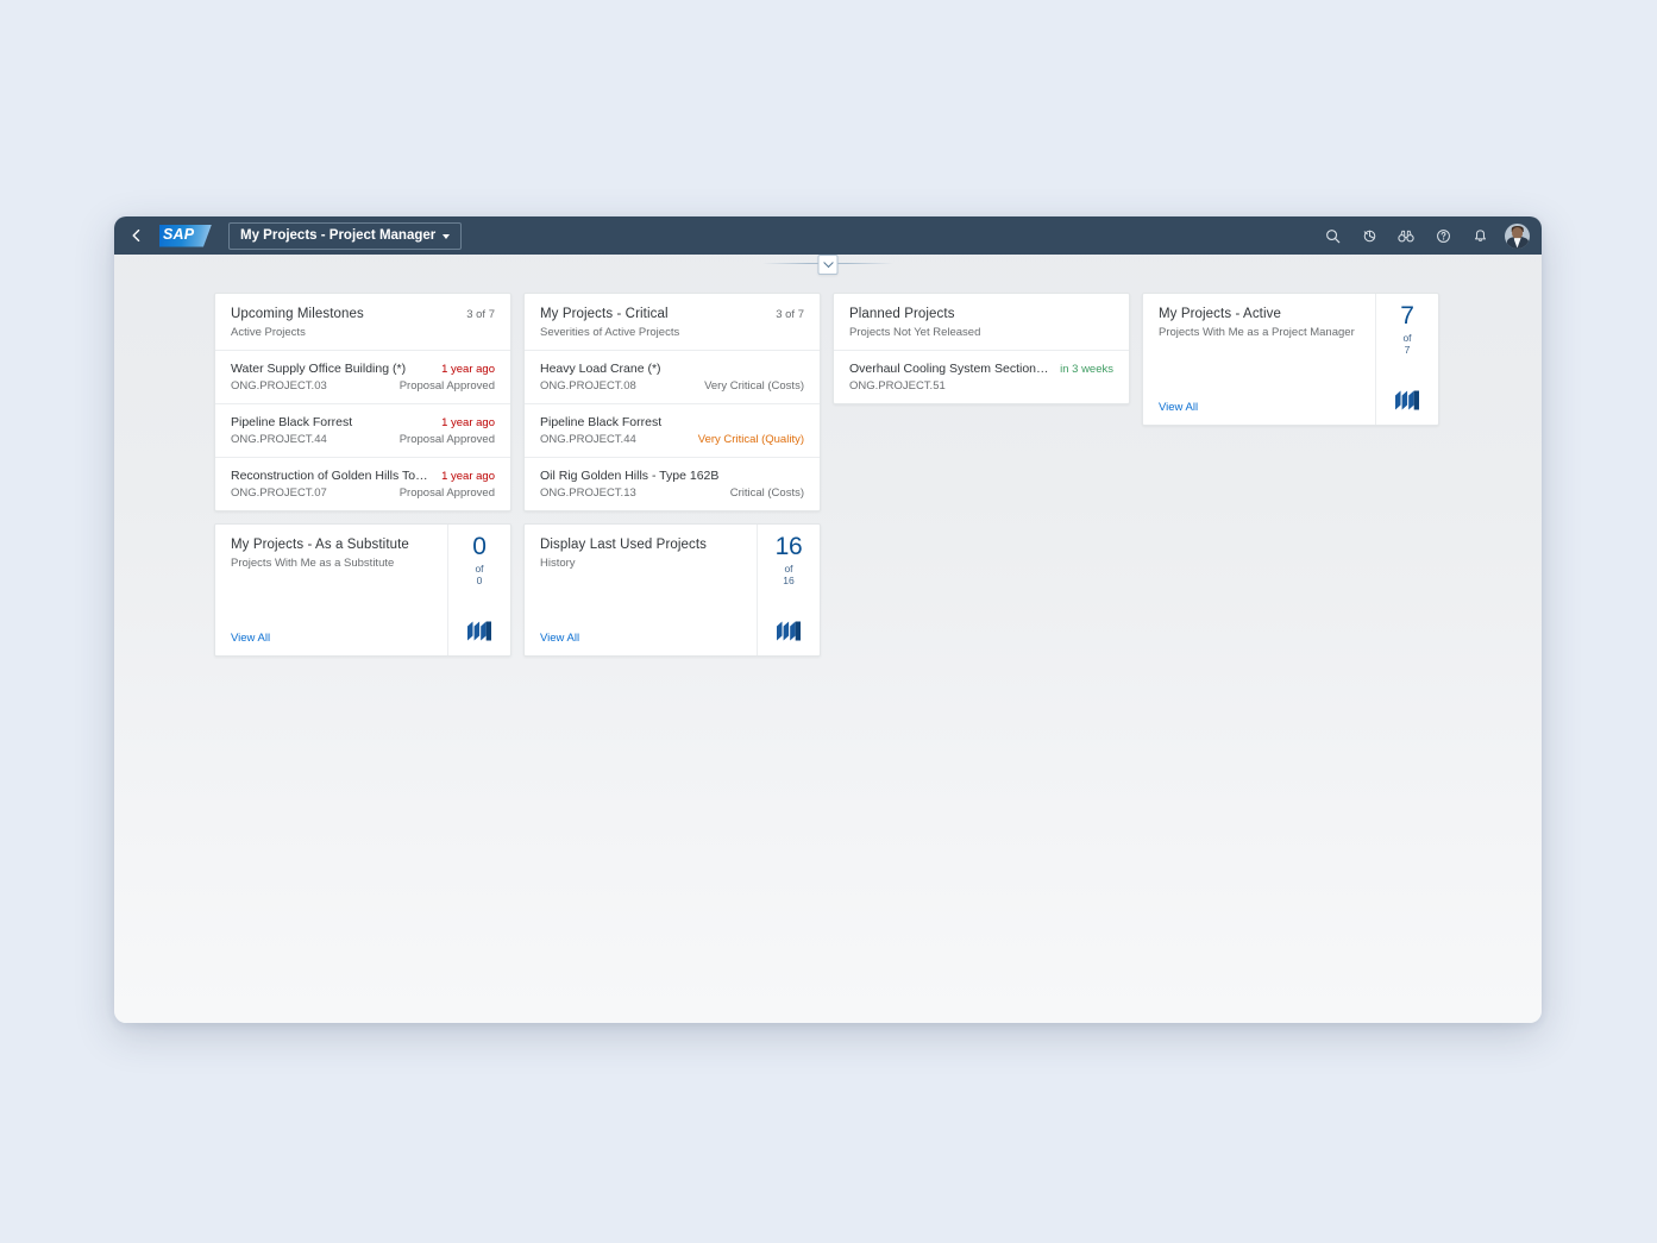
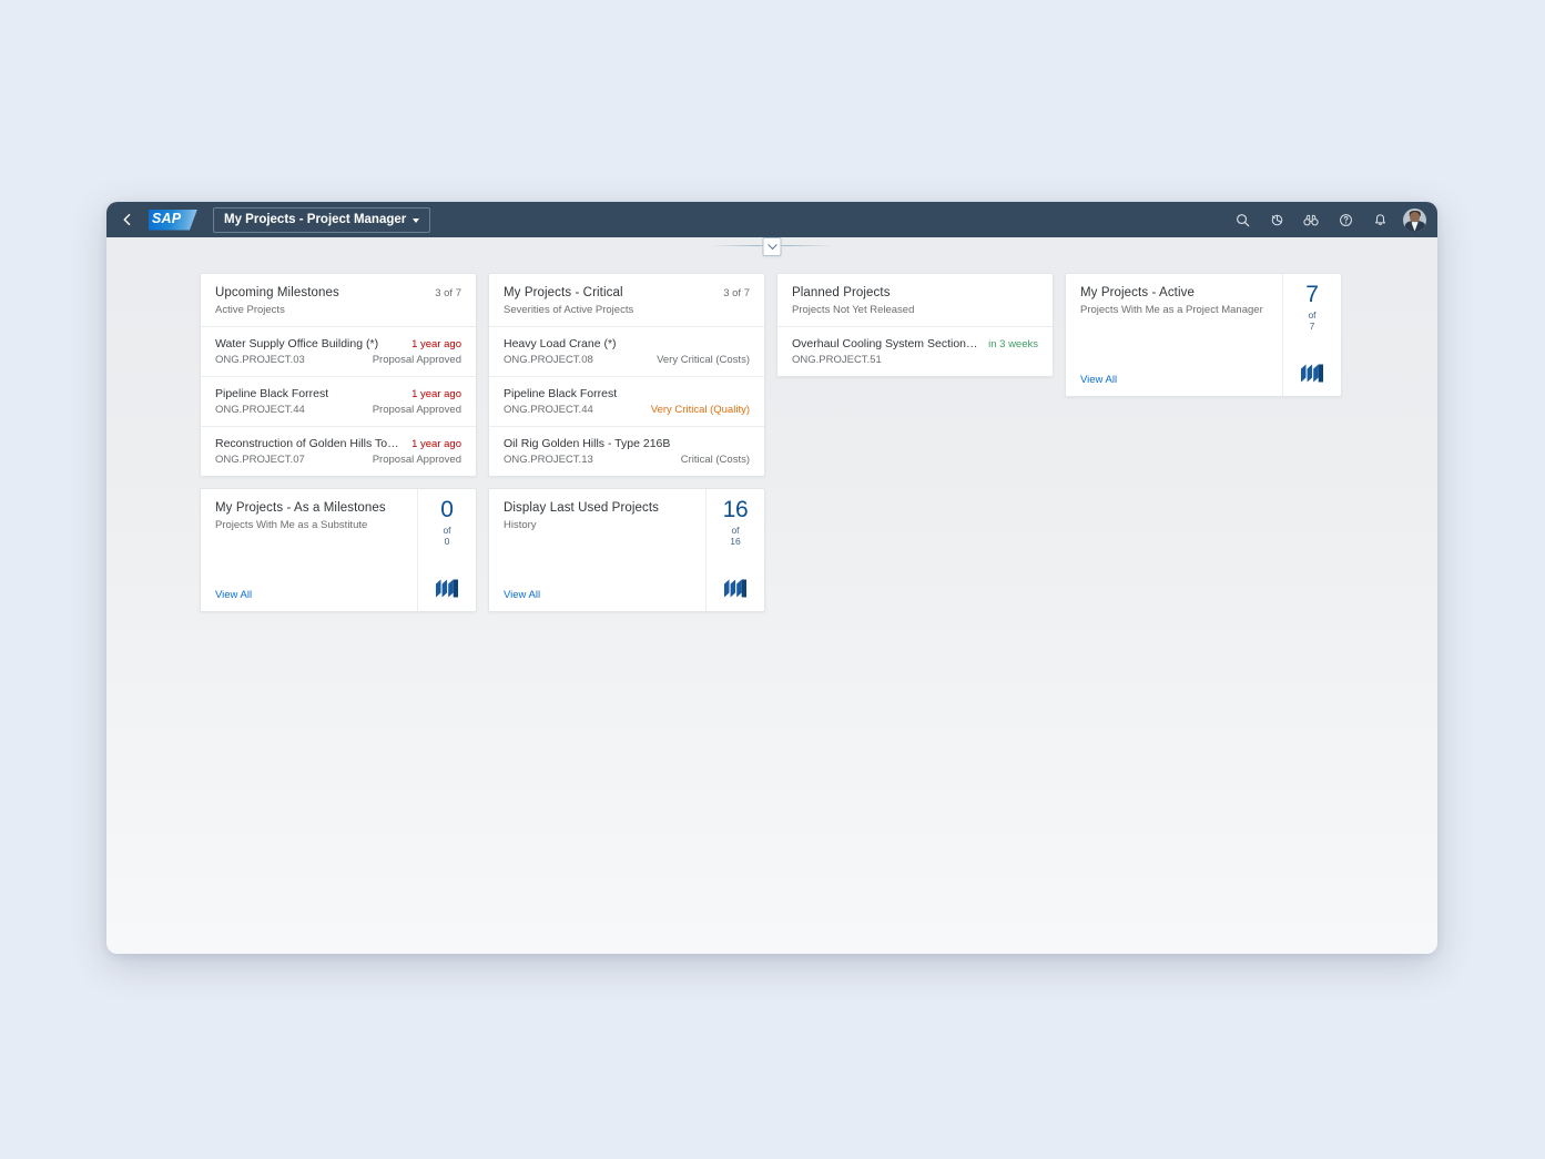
  SAP
  My Projects - Project Manager
  Upcoming Milestones
  3 of 7
  Active Projects
  Water Supply Office Building (*)
  1 year ago
  ONG.PROJECT.03
  Proposal Approved
  Pipeline Black Forrest
  1 year ago
  ONG.PROJECT.44
  Proposal Approved
  Reconstruction of Golden Hills Towe
  1 year ago
  ONG.PROJECT.07
  Proposal Approved
  My Projects - Critical
  3 of 7
  Severities of Active Projects
  Heavy Load Crane (*)
  ONG.PROJECT.08
  Very Critical (Costs)
  Pipeline Black Forrest
  ONG.PROJECT.44
  Very Critical (Quality)
- Oil Rig Golden Hills - Type 162B
+ Oil Rig Golden Hills - Type 216B
  ONG.PROJECT.13
  Critical (Costs)
  Planned Projects
  Projects Not Yet Released
  Overhaul Cooling System Section 2.
  in 3 weeks
  ONG.PROJECT.51
  My Projects - Active
  Projects With Me as a Project Manager
  View All
  7
  of
  7
- My Projects - As a Substitute
+ My Projects - As a Milestones
  Projects With Me as a Substitute
  View All
  0
  of
  0
  Display Last Used Projects
  History
  View All
  16
  of
  16
